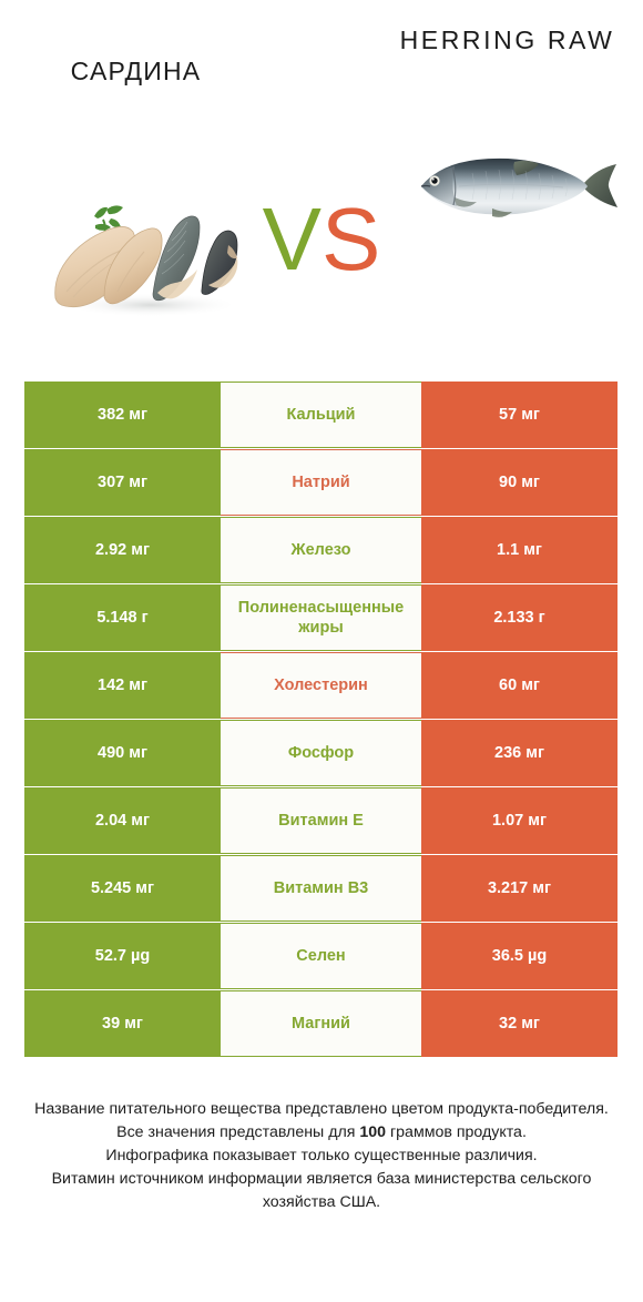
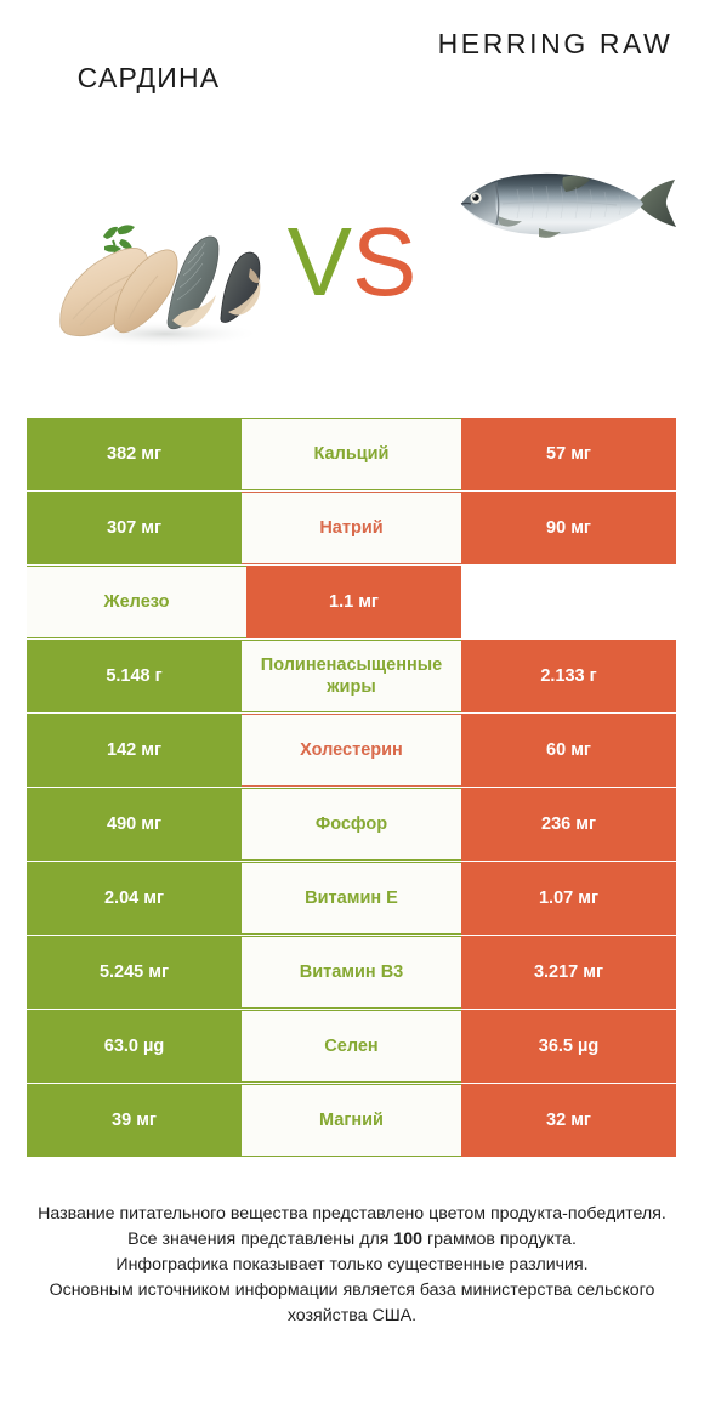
  САРДИНА
  HERRING RAW
  VS
  382 мг
  Кальций
  57 мг
  307 мг
  Натрий
  90 мг
- 2.92 мг
  Железо
  1.1 мг
  5.148 г
  Полиненасыщенные жиры
  2.133 г
  142 мг
  Холестерин
  60 мг
  490 мг
  Фосфор
  236 мг
  2.04 мг
  Витамин E
  1.07 мг
  5.245 мг
  Витамин B3
  3.217 мг
- 52.7 µg
+ 63.0 µg
  Селен
  36.5 µg
  39 мг
  Магний
  32 мг
  Название питательного вещества представлено цветом продукта-победителя.
  Все значения представлены для 100 граммов продукта.
  Инфографика показывает только существенные различия.
- Витамин источником информации является база министерства сельского хозяйства США.
+ Основным источником информации является база министерства сельского хозяйства США.
